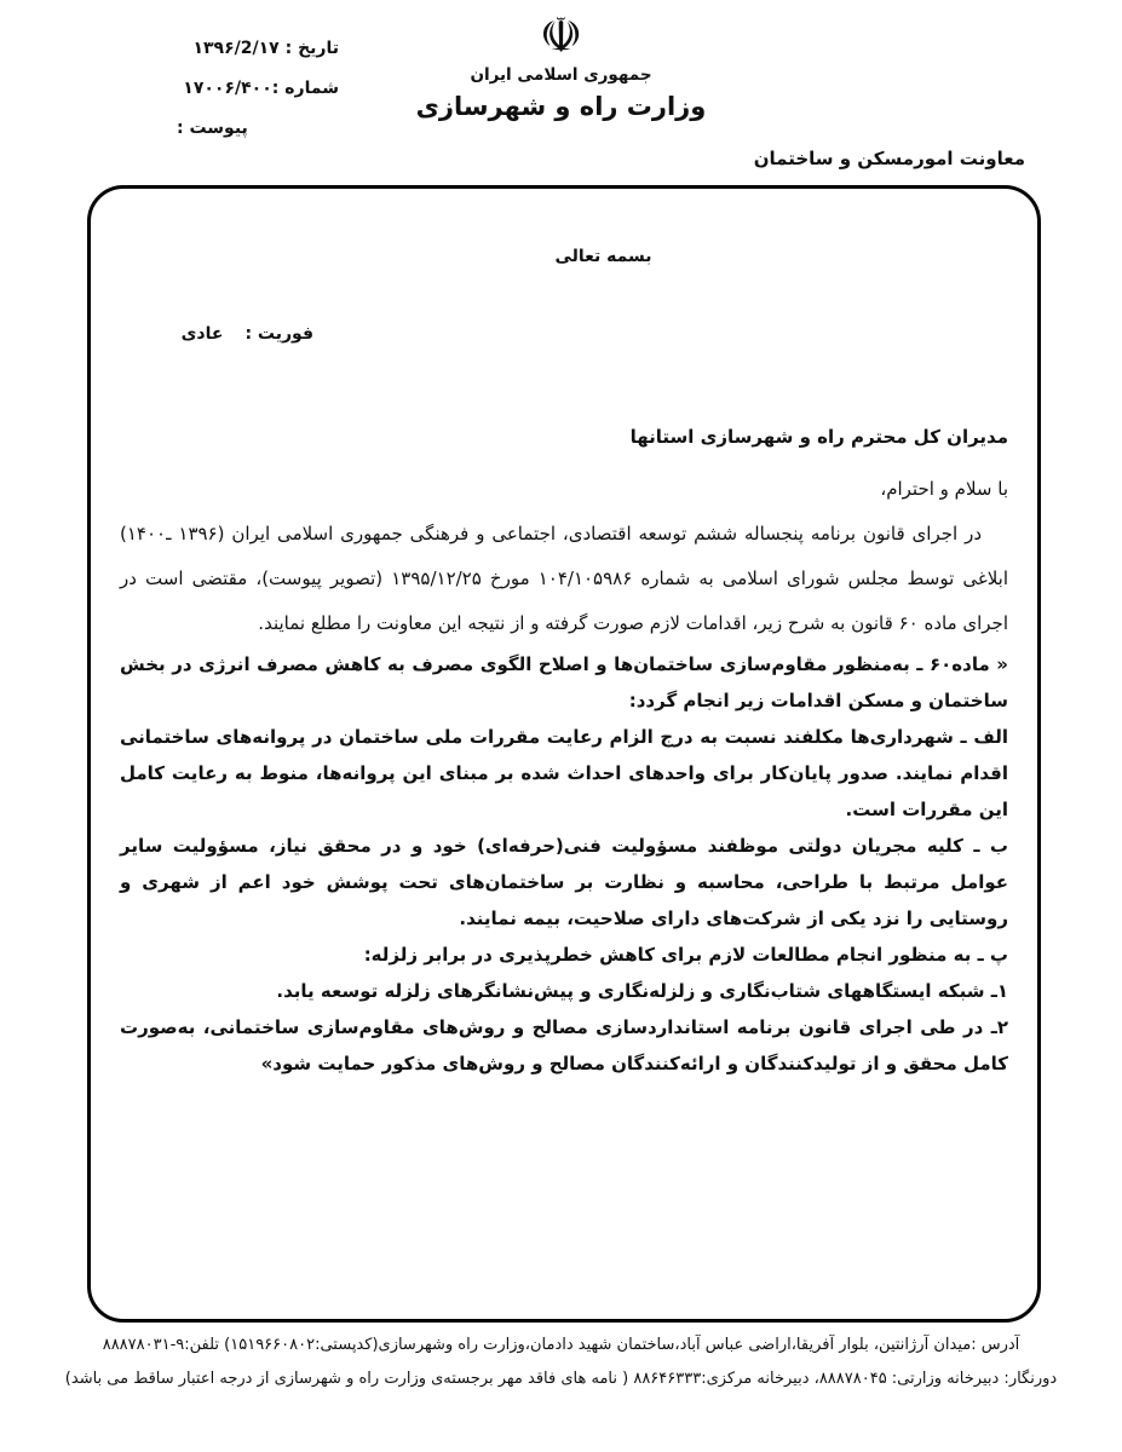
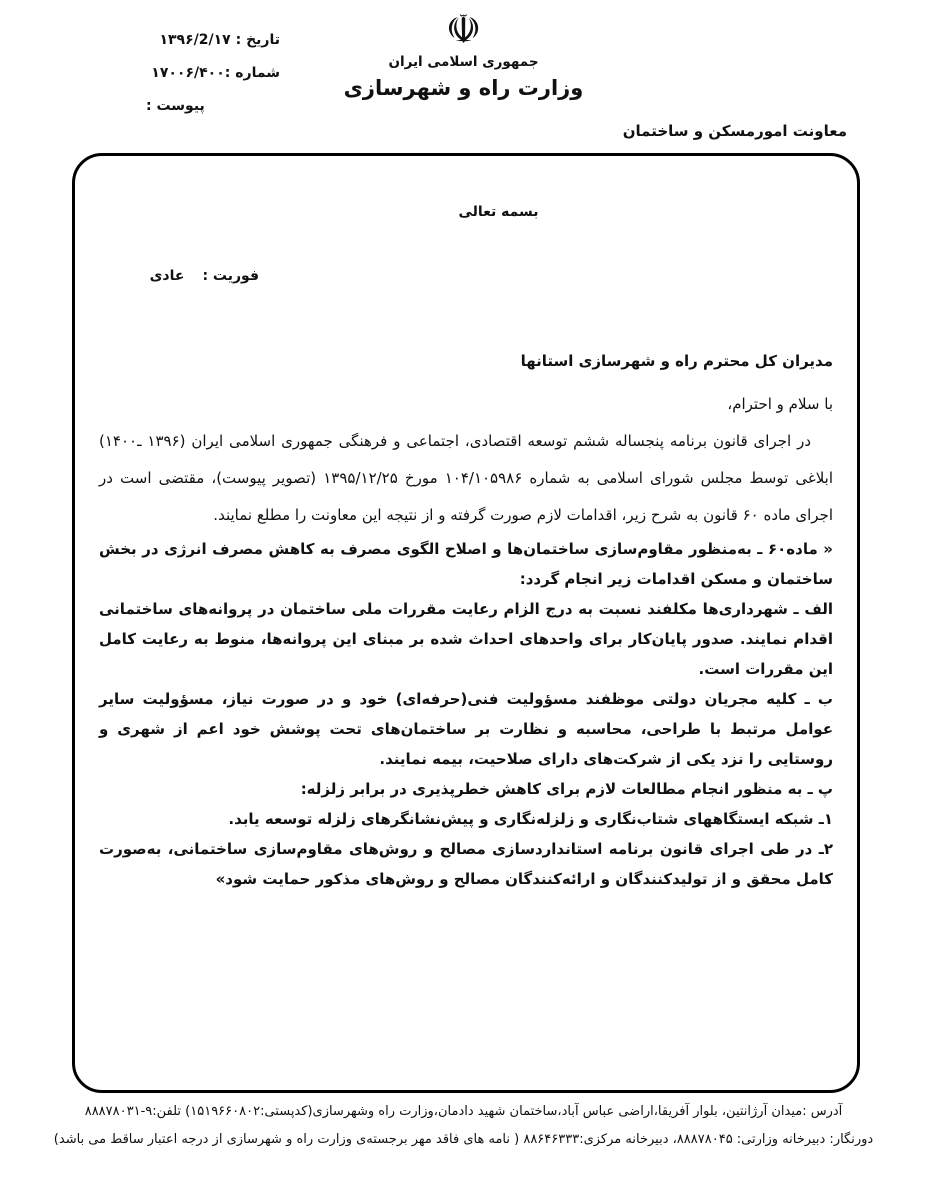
  تاریخ : ۱۳۹۶/2/۱۷
  شماره :۱۷۰۰۶/۴۰۰
  پیوست :
  ☫
  جمهوری اسلامی ایران
  وزارت راه و شهرسازی
  معاونت امورمسکن و ساختمان
  بسمه تعالی
  فوریت :عادی
  مدیران کل محترم راه و شهرسازی استانها
  با سلام و احترام،
  در اجرای قانون برنامه پنجساله ششم توسعه اقتصادی، اجتماعی و فرهنگی جمهوری اسلامی ایران (۱۳۹۶ ـ۱۴۰۰) ابلاغی توسط مجلس شورای اسلامی به شماره ۱۰۴/۱۰۵۹۸۶ مورخ ۱۳۹۵/۱۲/۲۵ (تصویر پیوست)، مقتضی است در اجرای ماده ۶۰ قانون به شرح زیر، اقدامات لازم صورت گرفته و از نتیجه این معاونت را مطلع نمایند.
  « ماده۶۰ ـ به‌منظور مقاوم‌سازی ساختمان‌ها و اصلاح الگوی مصرف به کاهش مصرف انرژی در بخش ساختمان و مسکن اقدامات زیر انجام گردد:
  الف ـ شهرداری‌ها مکلفند نسبت به درج الزام رعایت مقررات ملی ساختمان در پروانه‌های ساختمانی اقدام نمایند. صدور پایان‌کار برای واحدهای احداث شده بر مبنای این پروانه‌ها، منوط به رعایت کامل این مقررات است.
- ب ـ کلیه مجریان دولتی موظفند مسؤولیت فنی(حرفه‌ای) خود و در محقق نیاز، مسؤولیت سایر عوامل مرتبط با طراحی، محاسبه و نظارت بر ساختمان‌های تحت پوشش خود اعم از شهری و روستایی را نزد یکی از شرکت‌های دارای صلاحیت، بیمه نمایند.
+ ب ـ کلیه مجریان دولتی موظفند مسؤولیت فنی(حرفه‌ای) خود و در صورت نیاز، مسؤولیت سایر عوامل مرتبط با طراحی، محاسبه و نظارت بر ساختمان‌های تحت پوشش خود اعم از شهری و روستایی را نزد یکی از شرکت‌های دارای صلاحیت، بیمه نمایند.
  پ ـ به منظور انجام مطالعات لازم برای کاهش خطرپذیری در برابر زلزله:
  ۱ـ شبکه ایستگاههای شتاب‌نگاری و زلزله‌نگاری و پیش‌نشانگرهای زلزله توسعه یابد.
  ۲ـ در طی اجرای قانون برنامه استانداردسازی مصالح و روش‌های مقاوم‌سازی ساختمانی، به‌صورت کامل محقق و از تولیدکنندگان و ارائه‌کنندگان مصالح و روش‌های مذکور حمایت شود»
  آدرس :میدان آرژانتین، بلوار آفریقا،اراضی عباس آباد،ساختمان شهید دادمان،وزارت راه وشهرسازی(کدپستی:۱۵۱۹۶۶۰۸۰۲) تلفن:۹-۸۸۸۷۸۰۳۱
  دورنگار: دبیرخانه وزارتی: ۸۸۸۷۸۰۴۵، دبیرخانه مرکزی:۸۸۶۴۶۳۳۳ ( نامه های فاقد مهر برجسته‌ی وزارت راه و شهرسازی از درجه اعتبار ساقط می باشد)
